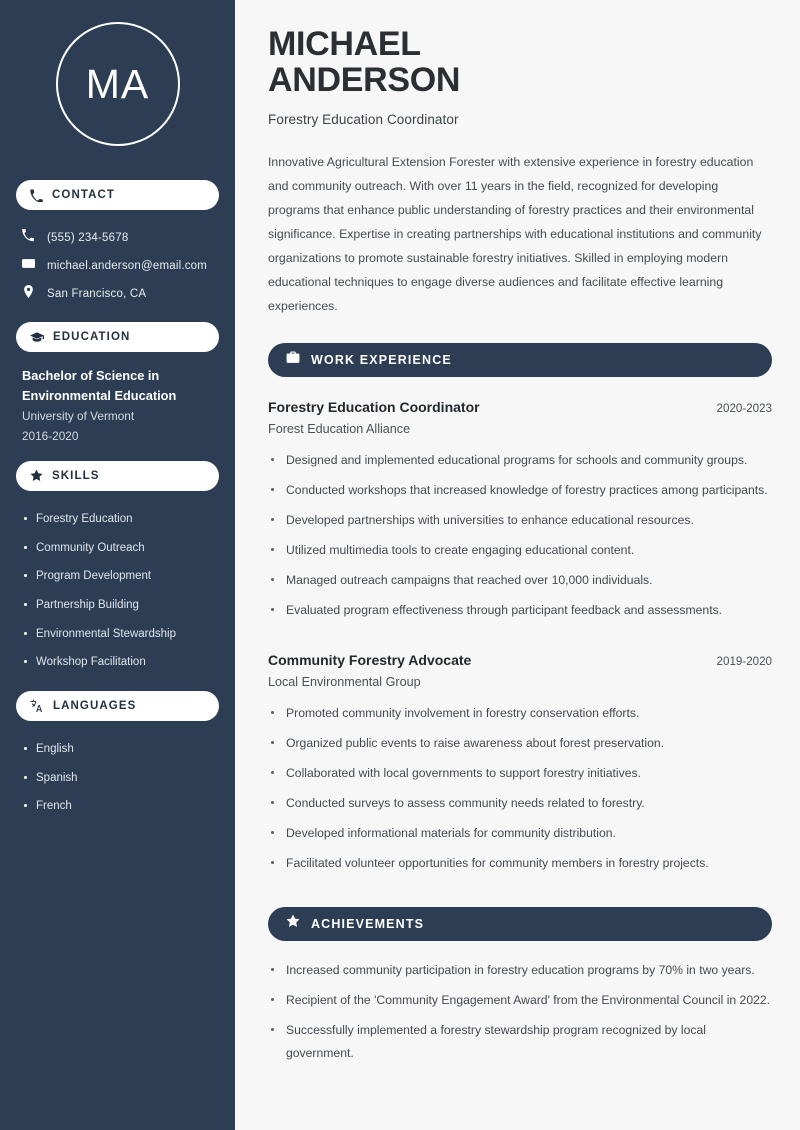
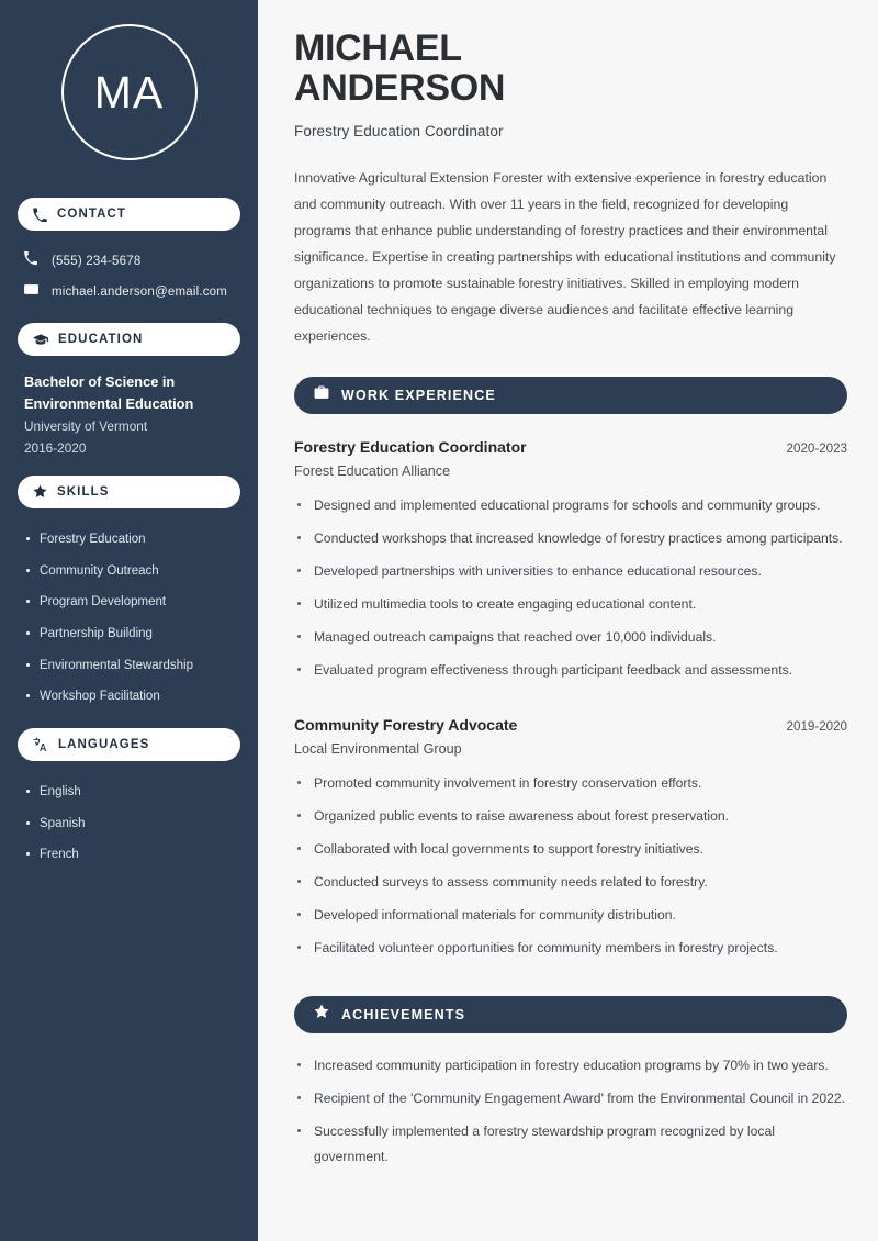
  MA
  CONTACT
  (555) 234-5678
  michael.anderson@email.com
- San Francisco, CA
  EDUCATION
  Bachelor of Science in Environmental Education
  University of Vermont
  2016-2020
  SKILLS
  Forestry Education
  Community Outreach
  Program Development
  Partnership Building
  Environmental Stewardship
  Workshop Facilitation
  LANGUAGES
  English
  Spanish
  French
  MICHAEL
  ANDERSON
  Forestry Education Coordinator
  Innovative Agricultural Extension Forester with extensive experience in forestry education and community outreach. With over 11 years in the field, recognized for developing programs that enhance public understanding of forestry practices and their environmental significance. Expertise in creating partnerships with educational institutions and community organizations to promote sustainable forestry initiatives. Skilled in employing modern educational techniques to engage diverse audiences and facilitate effective learning experiences.
  WORK EXPERIENCE
  Forestry Education Coordinator
  2020-2023
  Forest Education Alliance
  Designed and implemented educational programs for schools and community groups.
  Conducted workshops that increased knowledge of forestry practices among participants.
  Developed partnerships with universities to enhance educational resources.
  Utilized multimedia tools to create engaging educational content.
  Managed outreach campaigns that reached over 10,000 individuals.
  Evaluated program effectiveness through participant feedback and assessments.
  Community Forestry Advocate
  2019-2020
  Local Environmental Group
  Promoted community involvement in forestry conservation efforts.
  Organized public events to raise awareness about forest preservation.
  Collaborated with local governments to support forestry initiatives.
  Conducted surveys to assess community needs related to forestry.
  Developed informational materials for community distribution.
  Facilitated volunteer opportunities for community members in forestry projects.
  ACHIEVEMENTS
  Increased community participation in forestry education programs by 70% in two years.
  Recipient of the 'Community Engagement Award' from the Environmental Council in 2022.
  Successfully implemented a forestry stewardship program recognized by local government.
